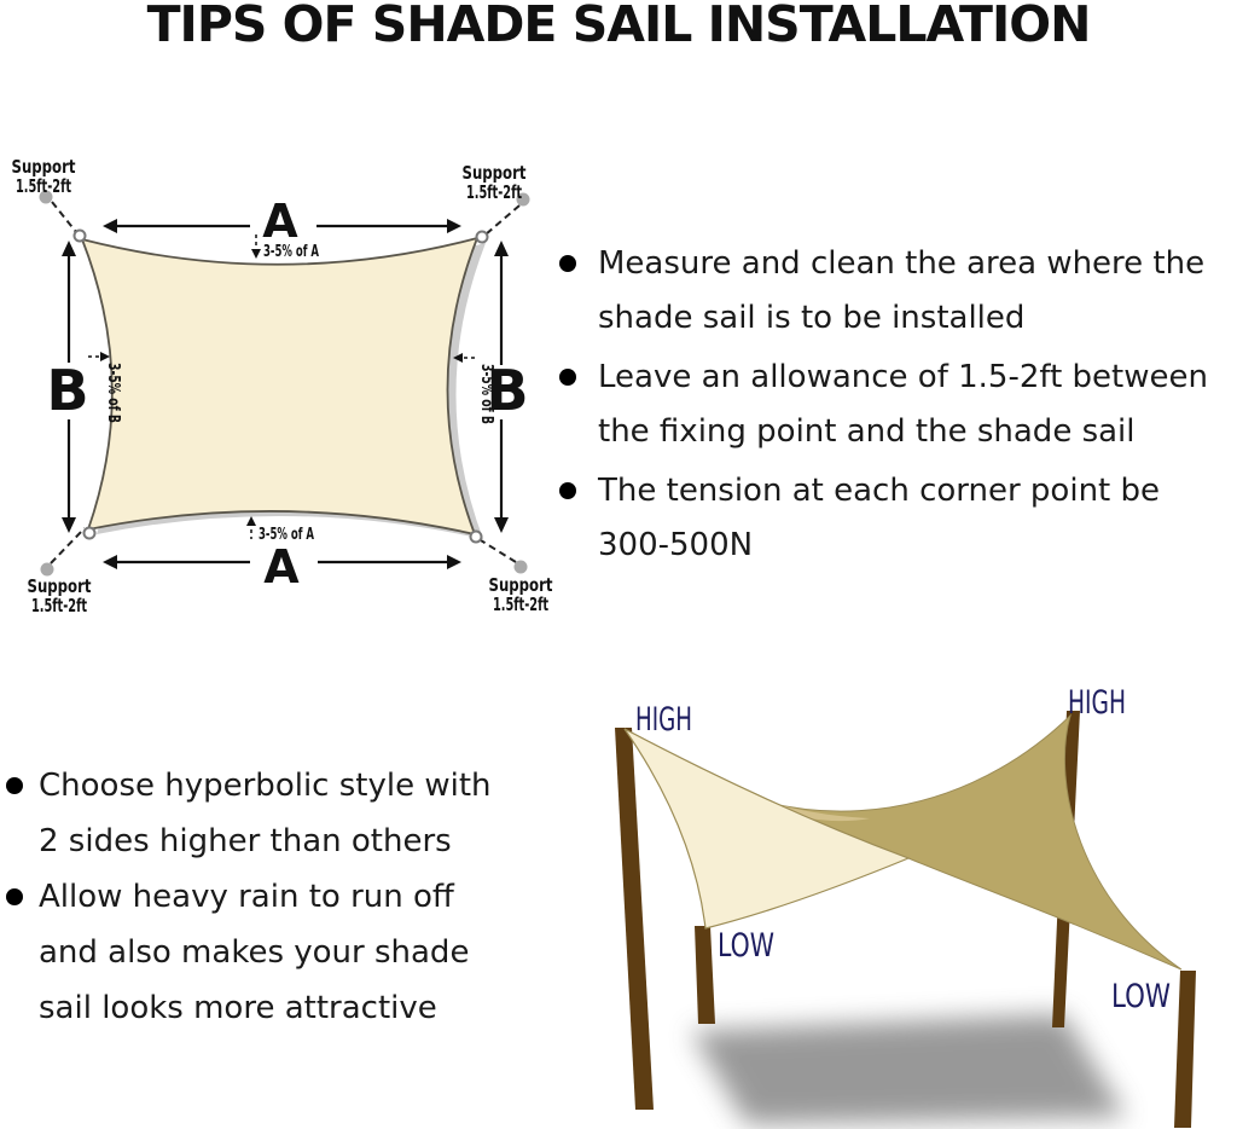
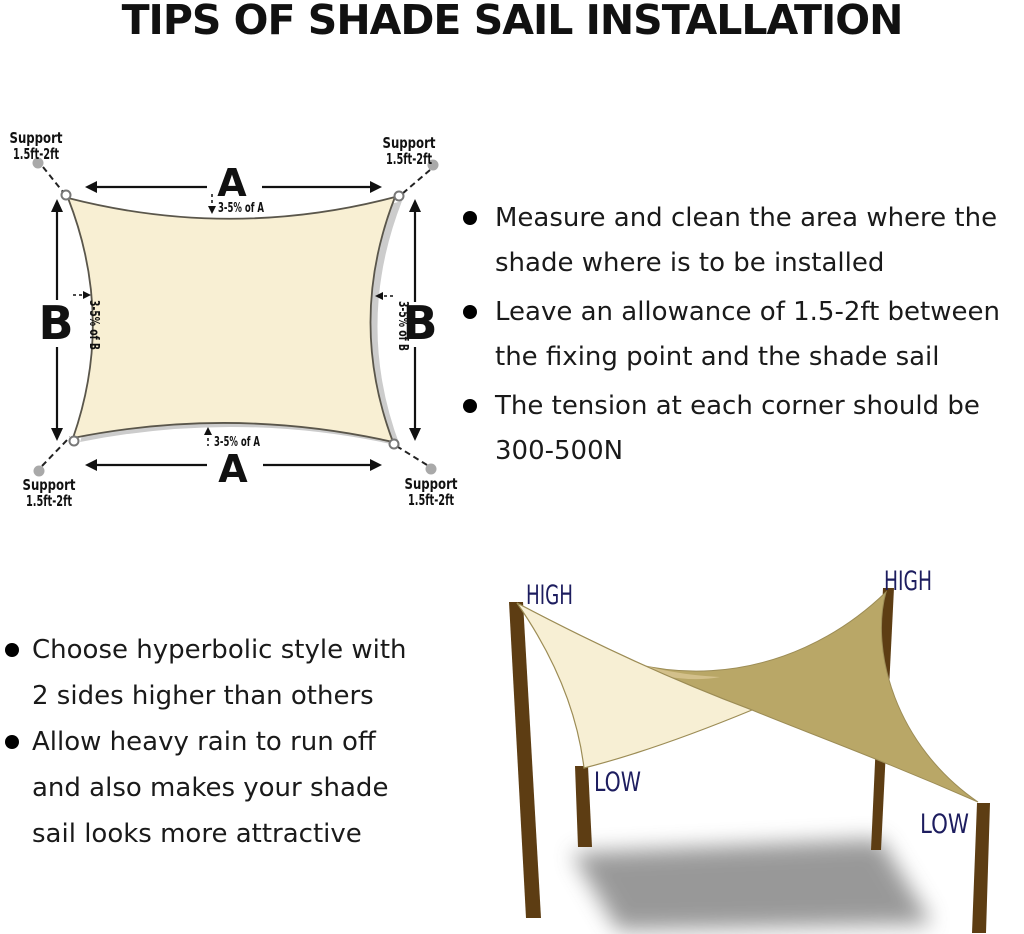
  TIPS OF SHADE SAIL INSTALLATION
  A
  A
  B
  B
  3-5% of A
  3-5% of A
  Support
  1.5ft-2ft
  Support
  1.5ft-2ft
  Support
  1.5ft-2ft
  Support
  1.5ft-2ft
  Measure and clean the area where the
- shade sail is to be installed
+ shade where is to be installed
  Leave an allowance of 1.5-2ft between
  the fixing point and the shade sail
- The tension at each corner point be
+ The tension at each corner should be
  300-500N
  Choose hyperbolic style with
  2 sides higher than others
  Allow heavy rain to run off
  and also makes your shade
  sail looks more attractive
  HIGH
  HIGH
  LOW
  LOW
